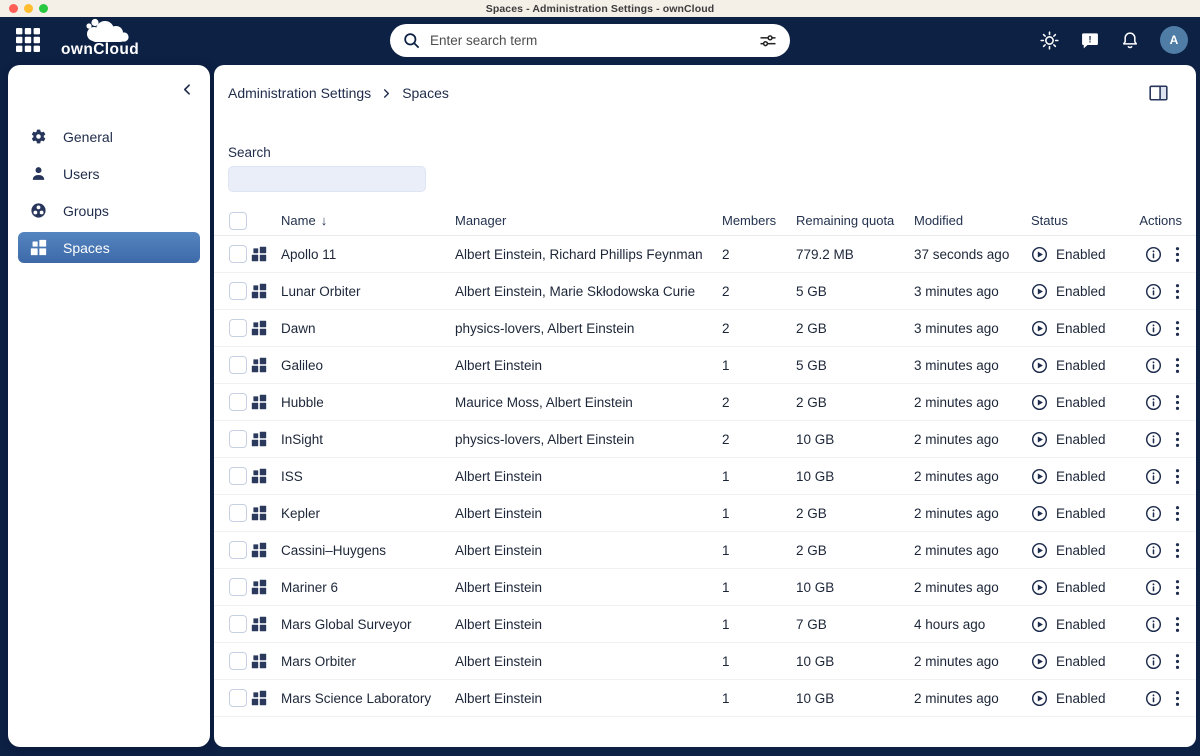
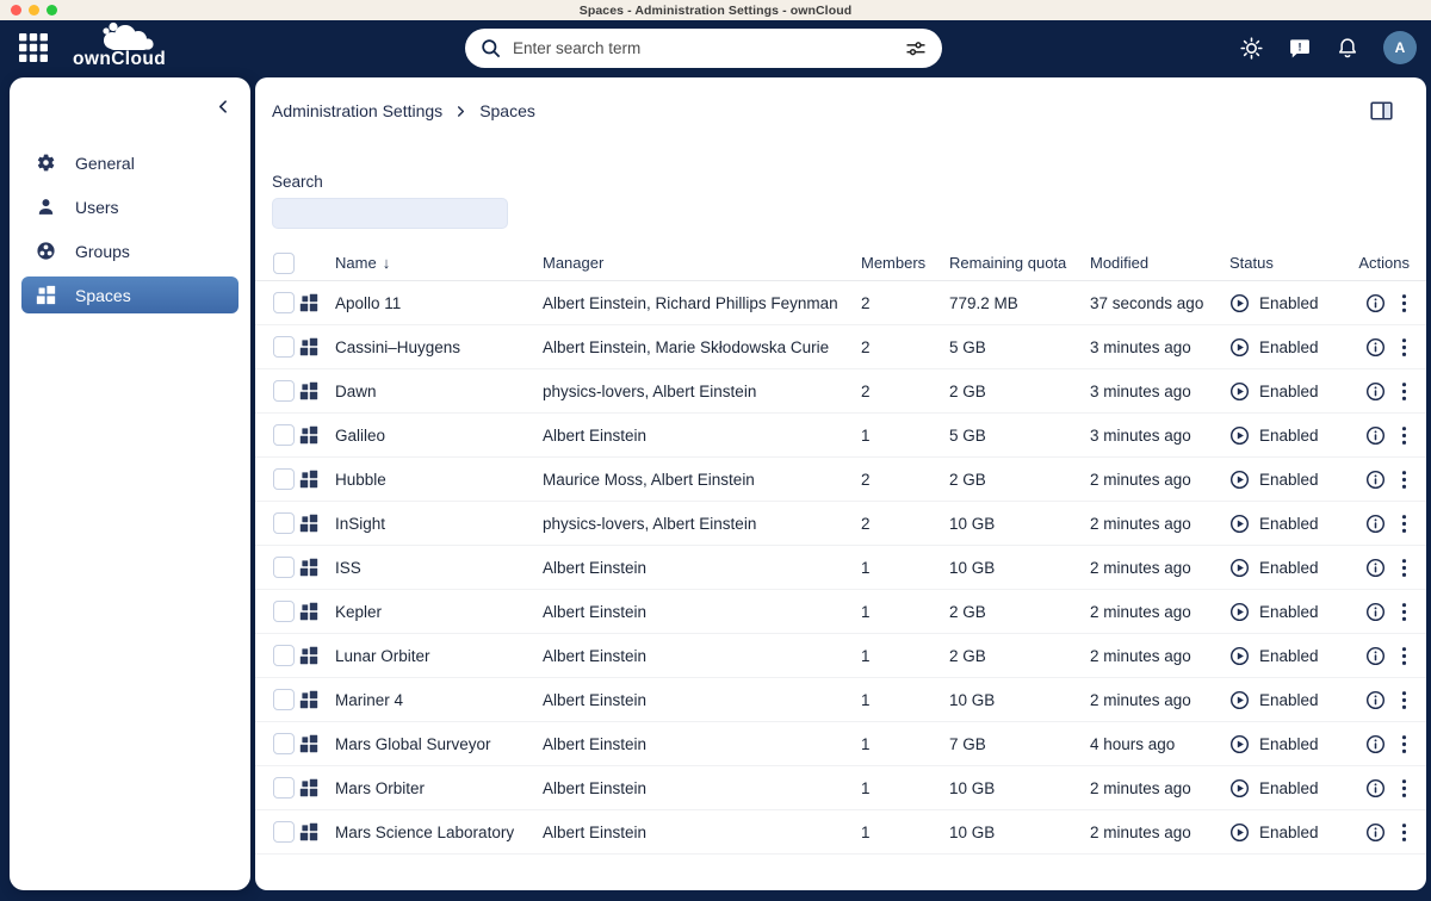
  Spaces - Administration Settings - ownCloud
  ownCloud
  Enter search term
  !
  A
  General
  Users
  Groups
  Spaces
  Administration Settings
  Spaces
  Search
  Name
  ↓
  Manager
  Members
  Remaining quota
  Modified
  Status
  Actions
  Apollo 11
  Albert Einstein, Richard Phillips Feynman
  2
  779.2 MB
  37 seconds ago
  Enabled
- Lunar Orbiter
+ Cassini–Huygens
  Albert Einstein, Marie Skłodowska Curie
  2
  5 GB
  3 minutes ago
  Enabled
  Dawn
  physics-lovers, Albert Einstein
  2
  2 GB
  3 minutes ago
  Enabled
  Galileo
  Albert Einstein
  1
  5 GB
  3 minutes ago
  Enabled
  Hubble
  Maurice Moss, Albert Einstein
  2
  2 GB
  2 minutes ago
  Enabled
  InSight
  physics-lovers, Albert Einstein
  2
  10 GB
  2 minutes ago
  Enabled
  ISS
  Albert Einstein
  1
  10 GB
  2 minutes ago
  Enabled
  Kepler
  Albert Einstein
  1
  2 GB
  2 minutes ago
  Enabled
- Cassini–Huygens
+ Lunar Orbiter
  Albert Einstein
  1
  2 GB
  2 minutes ago
  Enabled
- Mariner 6
+ Mariner 4
  Albert Einstein
  1
  10 GB
  2 minutes ago
  Enabled
  Mars Global Surveyor
  Albert Einstein
  1
  7 GB
  4 hours ago
  Enabled
  Mars Orbiter
  Albert Einstein
  1
  10 GB
  2 minutes ago
  Enabled
  Mars Science Laboratory
  Albert Einstein
  1
  10 GB
  2 minutes ago
  Enabled
